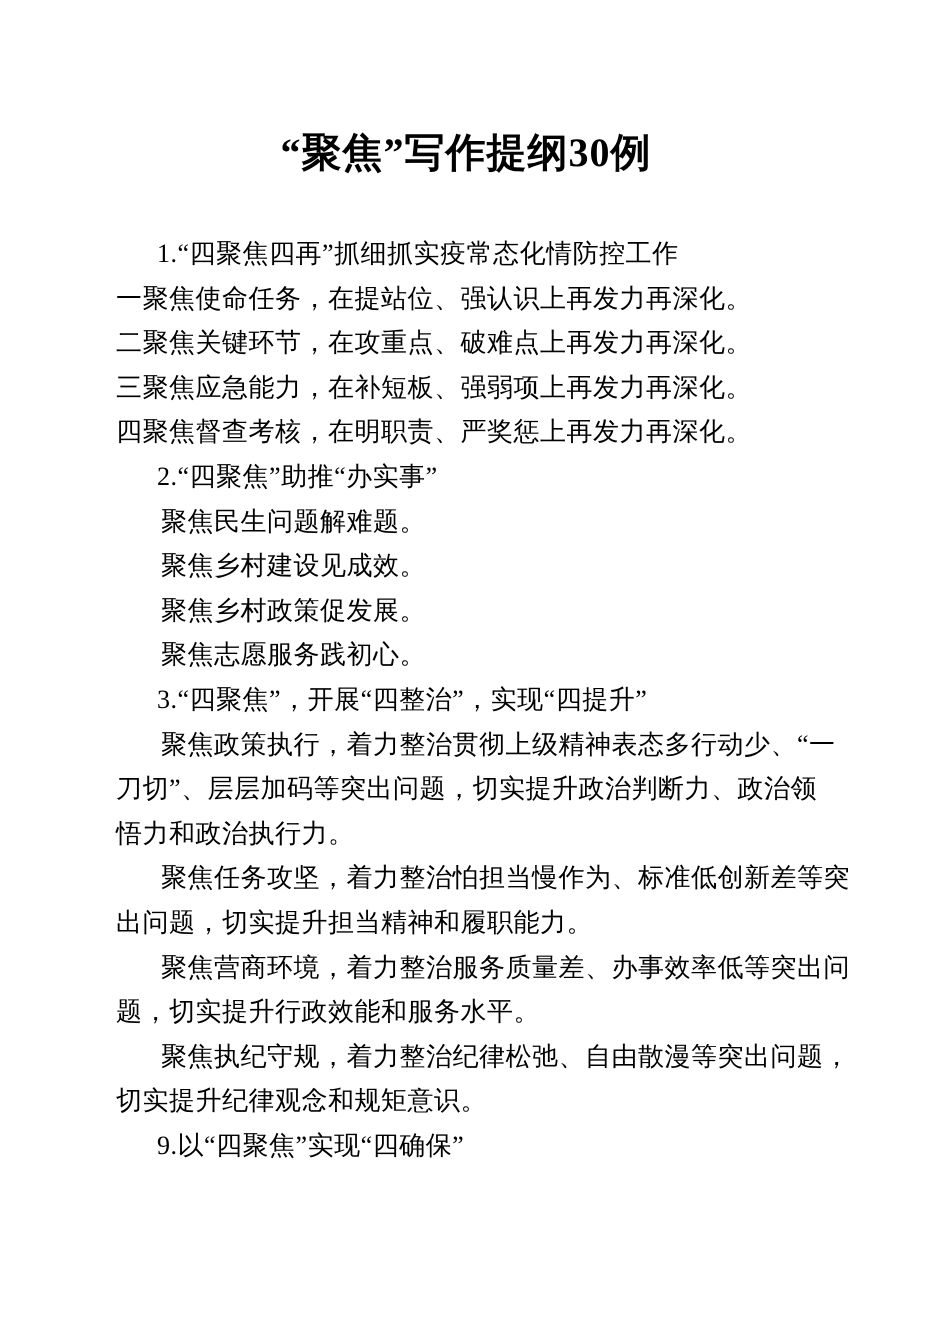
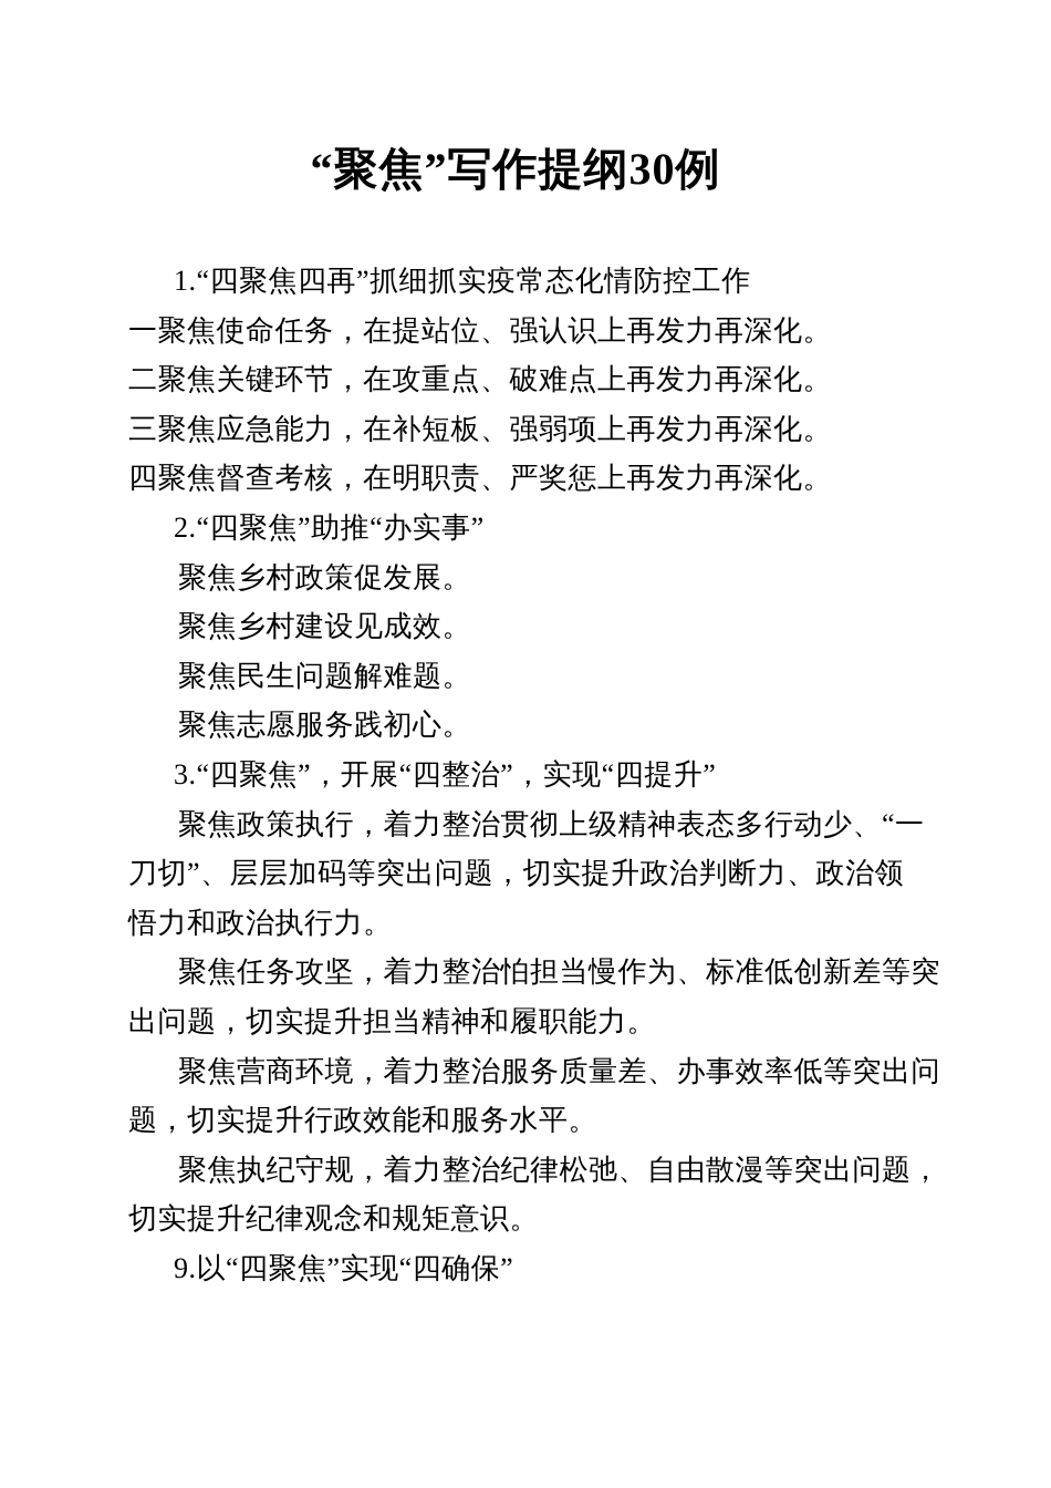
  “聚焦”写作提纲30例
  1.“四聚焦四再”抓细抓实疫常态化情防控工作
  一聚焦使命任务，在提站位、强认识上再发力再深化。
  二聚焦关键环节，在攻重点、破难点上再发力再深化。
  三聚焦应急能力，在补短板、强弱项上再发力再深化。
  四聚焦督查考核，在明职责、严奖惩上再发力再深化。
  2.“四聚焦”助推“办实事”
- 聚焦民生问题解难题。
+ 聚焦乡村政策促发展。
  聚焦乡村建设见成效。
- 聚焦乡村政策促发展。
+ 聚焦民生问题解难题。
  聚焦志愿服务践初心。
  3.“四聚焦”，开展“四整治”，实现“四提升”
  聚焦政策执行，着力整治贯彻上级精神表态多行动少、“一
  刀切”、层层加码等突出问题，切实提升政治判断力、政治领
  悟力和政治执行力。
  聚焦任务攻坚，着力整治怕担当慢作为、标准低创新差等突
  出问题，切实提升担当精神和履职能力。
  聚焦营商环境，着力整治服务质量差、办事效率低等突出问
  题，切实提升行政效能和服务水平。
  聚焦执纪守规，着力整治纪律松弛、自由散漫等突出问题，
  切实提升纪律观念和规矩意识。
  9.以“四聚焦”实现“四确保”
